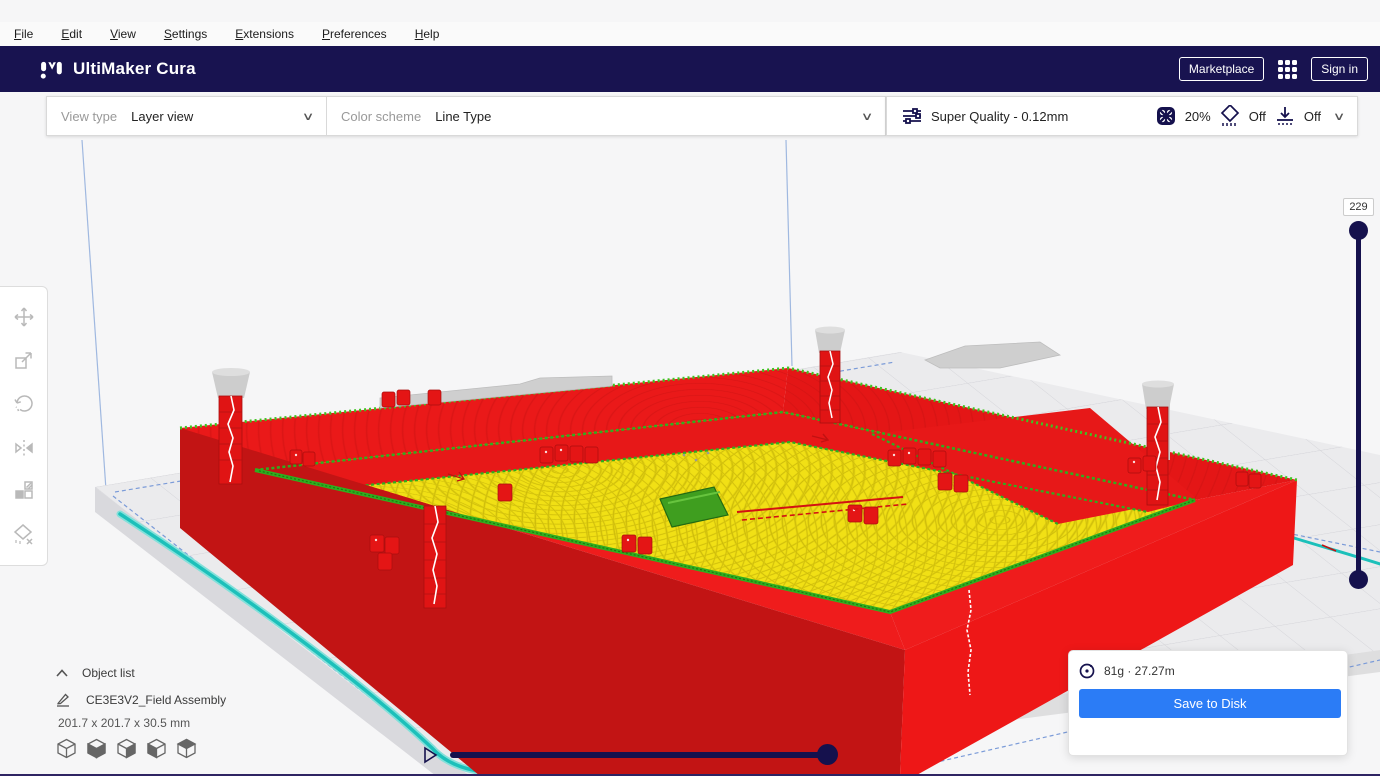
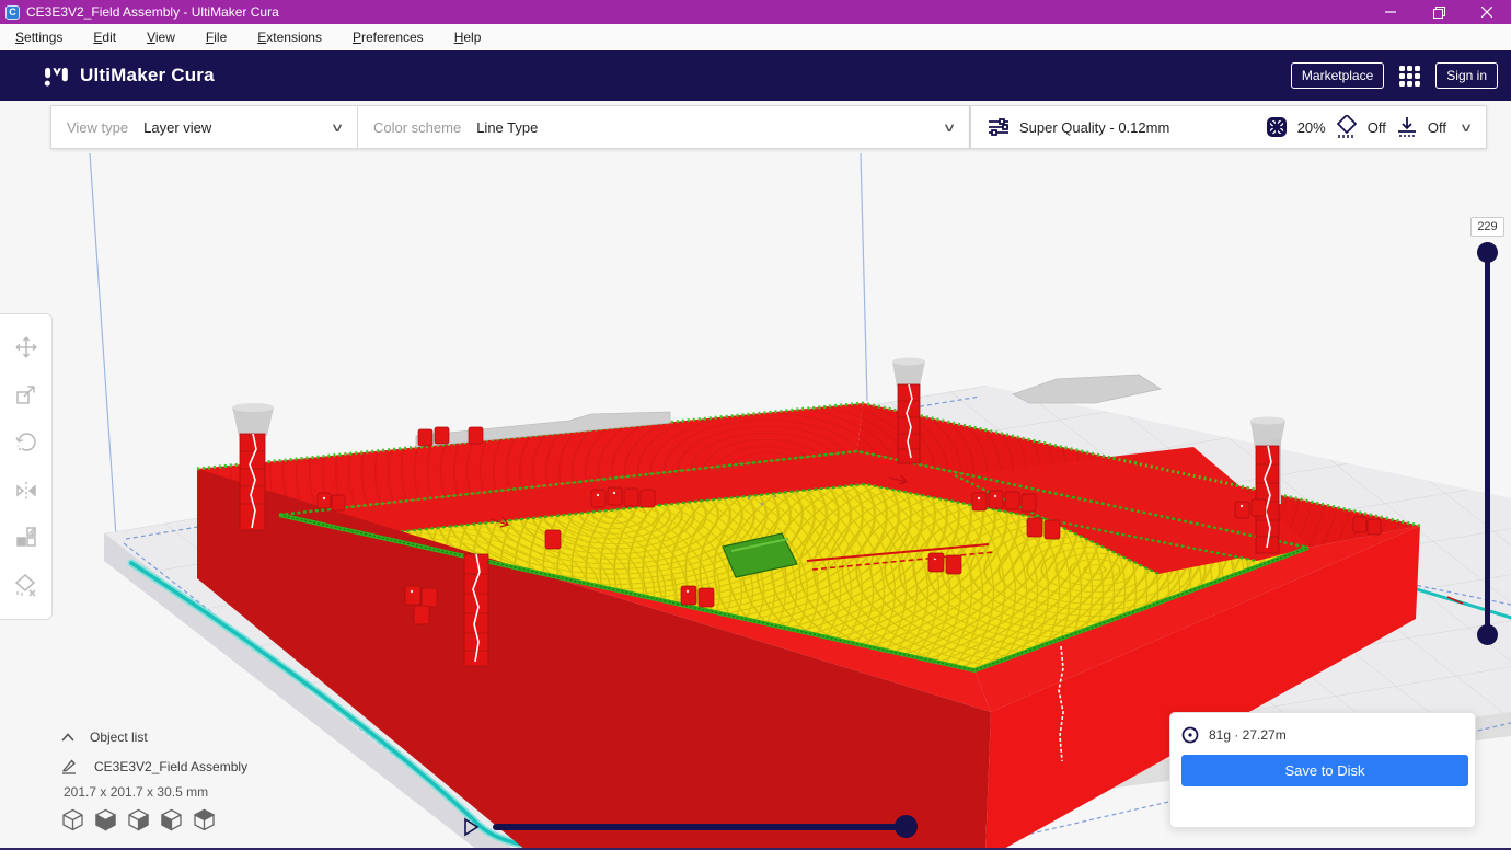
+ C
+ CE3E3V2_Field Assembly - UltiMaker Cura
- File
+ Settings
  Edit
  View
- Settings
+ File
  Extensions
  Preferences
  Help
  UltiMaker Cura
  Marketplace
  Sign in
  View type
  Layer view
  ∨
  Color scheme
  Line Type
  ∨
  Super Quality - 0.12mm
  20%
  Off
  Off
  ∨
  229
  Object list
  CE3E3V2_Field Assembly
  201.7 x 201.7 x 30.5 mm
  81g · 27.27m
  Save to Disk
